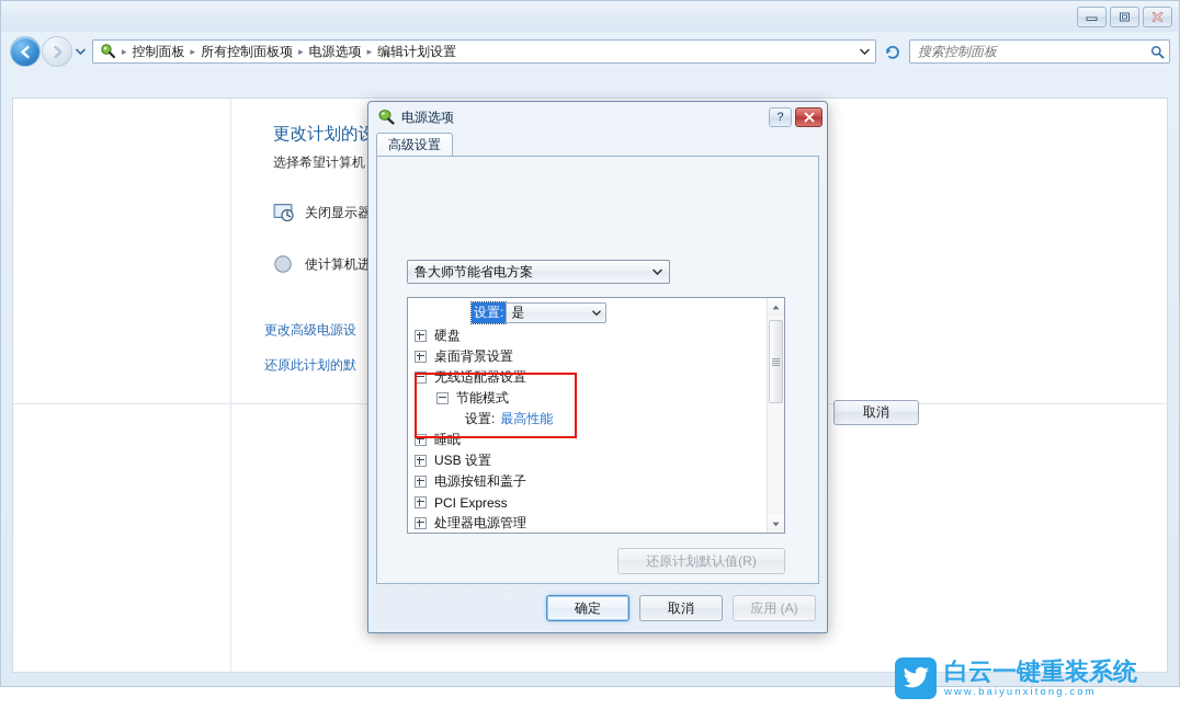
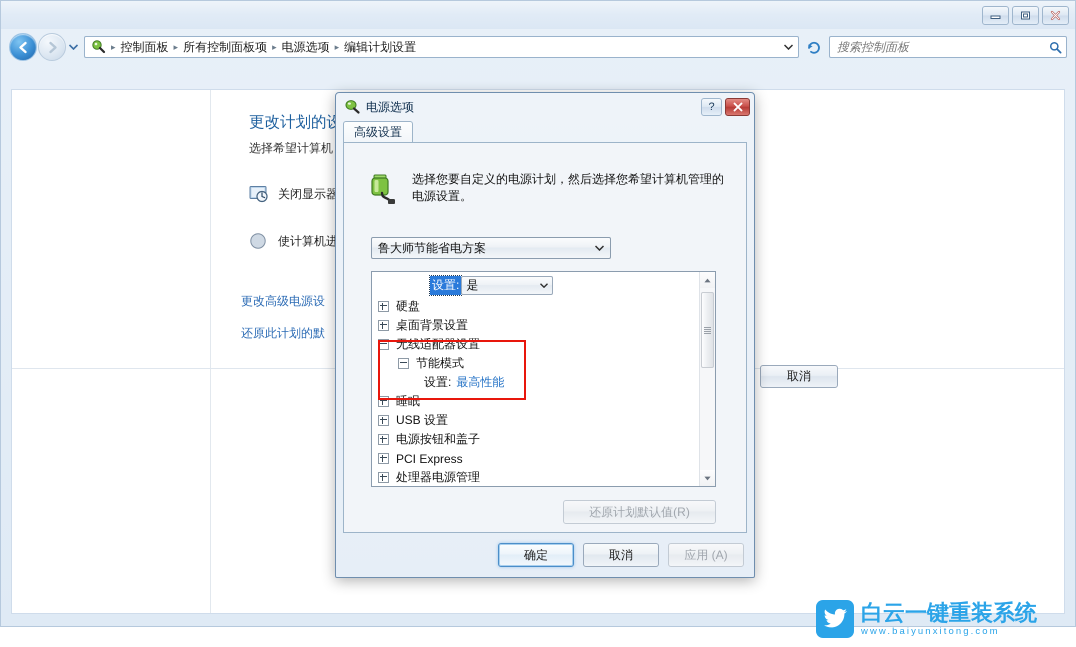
  ▸
  控制面板
  ▸
  所有控制面板项
  ▸
  电源选项
  ▸
  编辑计划设置
  搜索控制面板
  更改计划的
  选择希望计算机
  关闭显示器
  使计算机进
  更改高级电源设
  还原此计划的默
  取消
  电源选项
  ?
  高级设置
+ 选择您要自定义的电源计划，然后选择您希望计算机管理的电源设置。
  鲁大师节能省电方案
  设置:
  是
  硬盘
  桌面背景设置
  无线适配器设置
  节能模式
  设置:
  最高性能
  睡眠
  USB 设置
  电源按钮和盖子
  PCI Express
  处理器电源管理
  还原计划默认值(R)
  确定
  取消
  应用 (A)
  白云一键重装系统
  www.baiyunxitong.com
